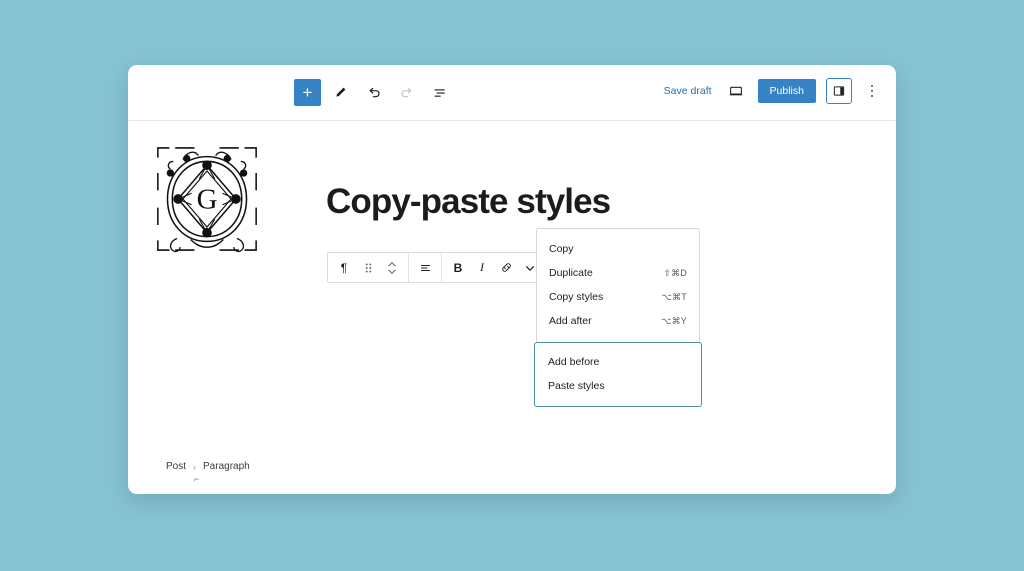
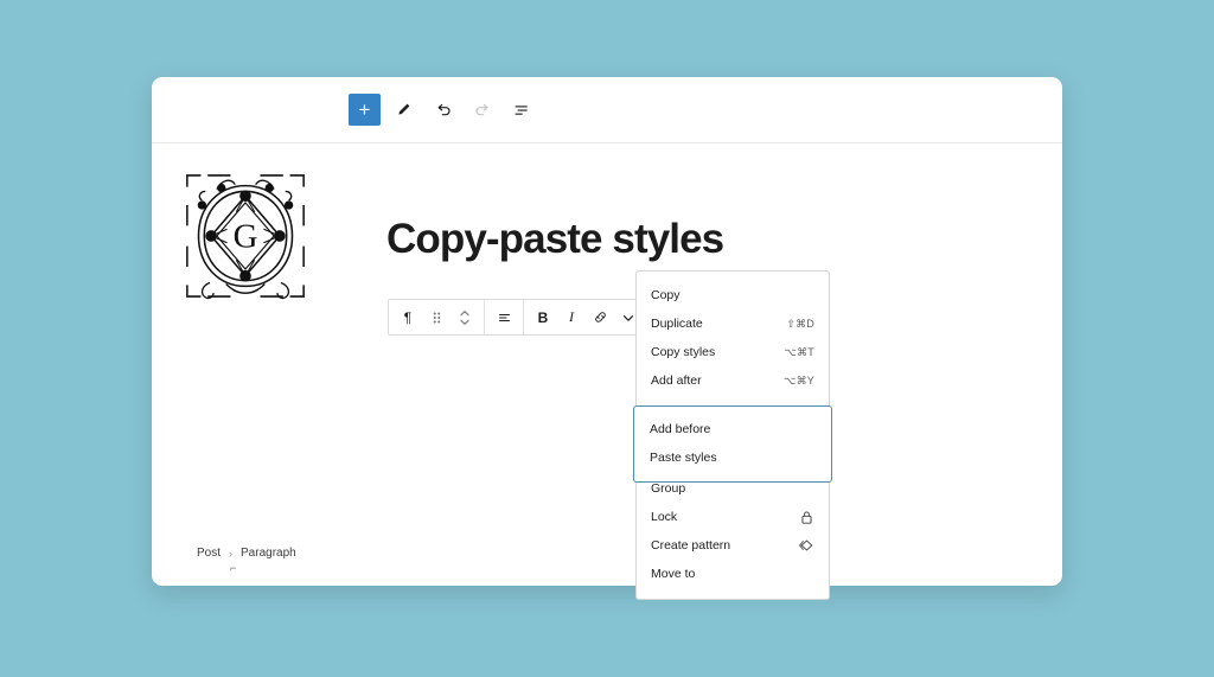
  +
- Save draft
- Publish
  G
  Copy-paste styles
  ¶
  B
  I
  Post
  ›
  Paragraph
  ⌐
  Copy
  Duplicate
  ⇧⌘D
  Copy styles
  ⌥⌘T
  Add after
  ⌥⌘Y
  Add before
  Paste styles
+ Group
+ Lock
+ Create pattern
+ Move to
